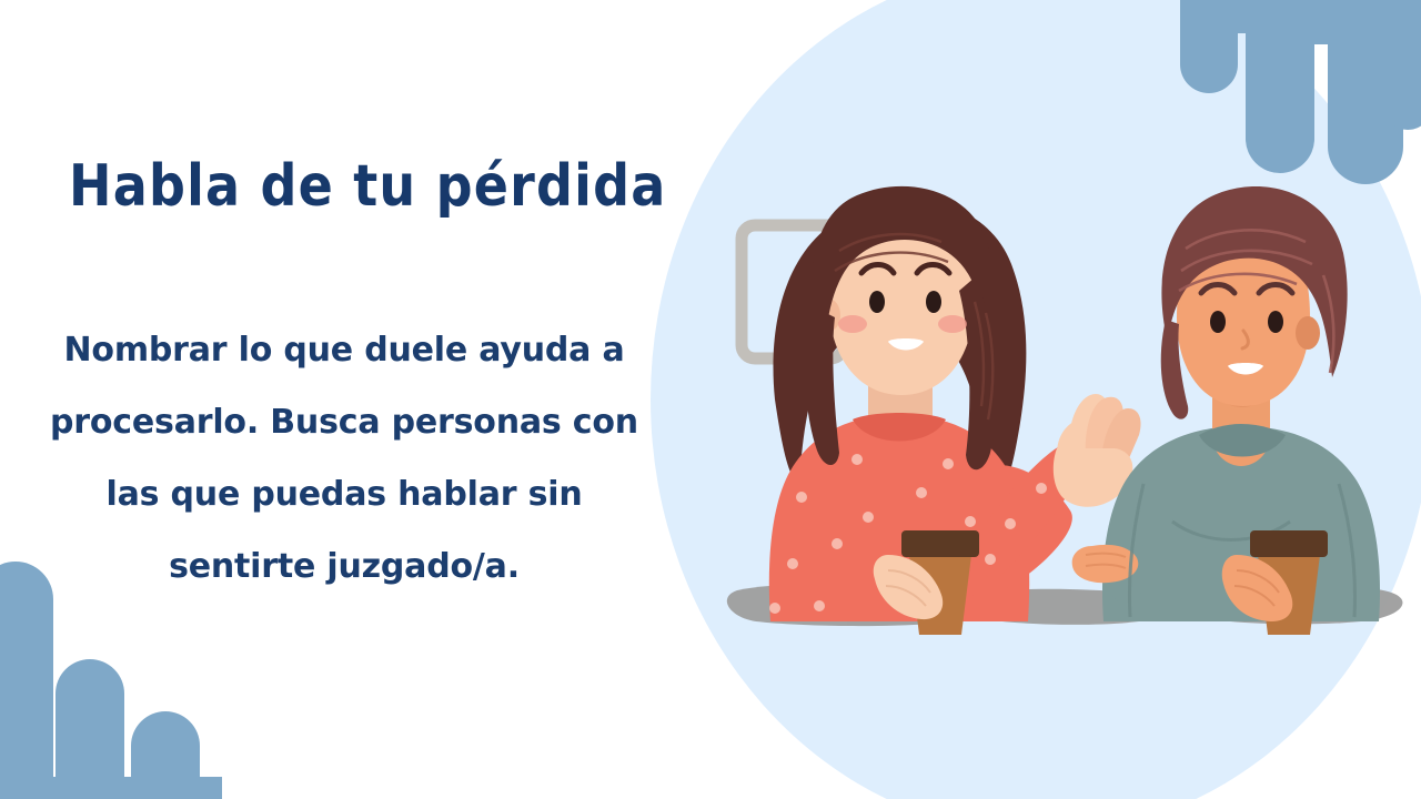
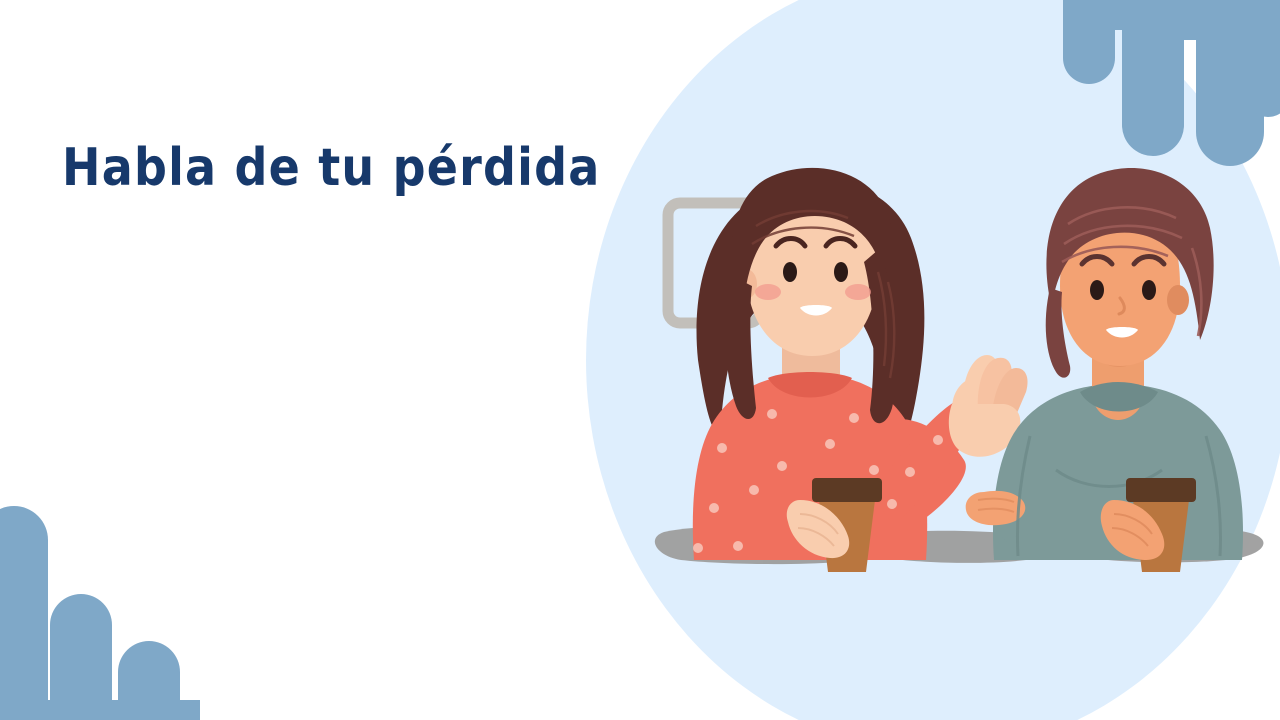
  Habla de tu pérdida
- Nombrar lo que duele ayuda a procesarlo. Busca personas con las que puedas hablar sin sentirte juzgado/a.
